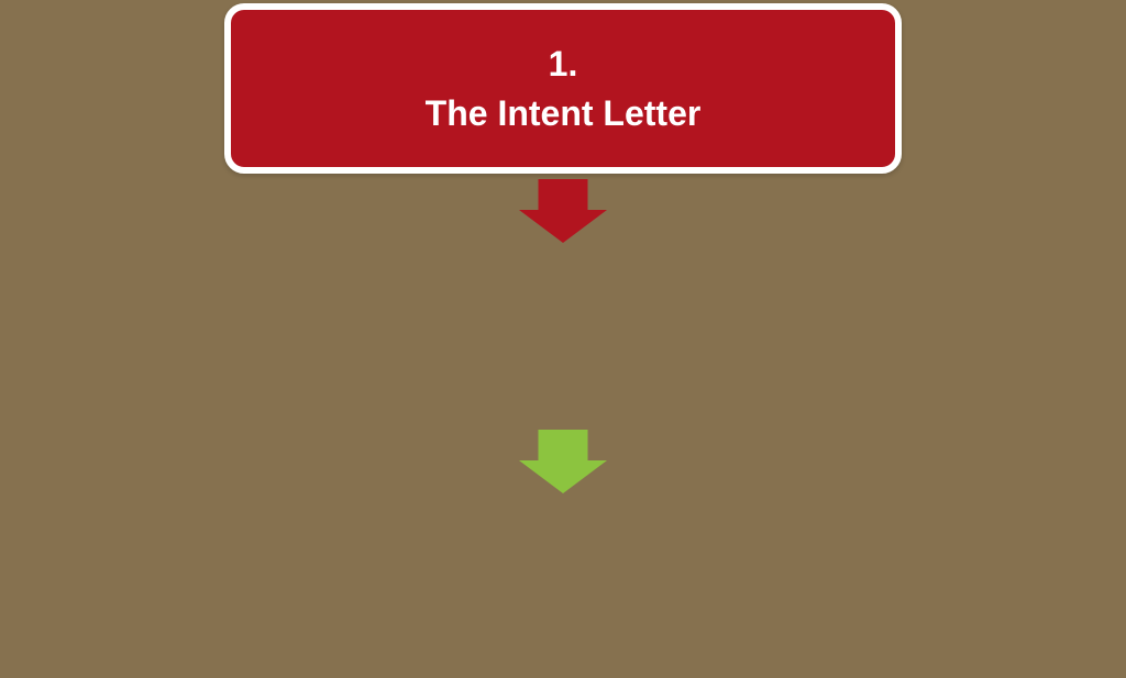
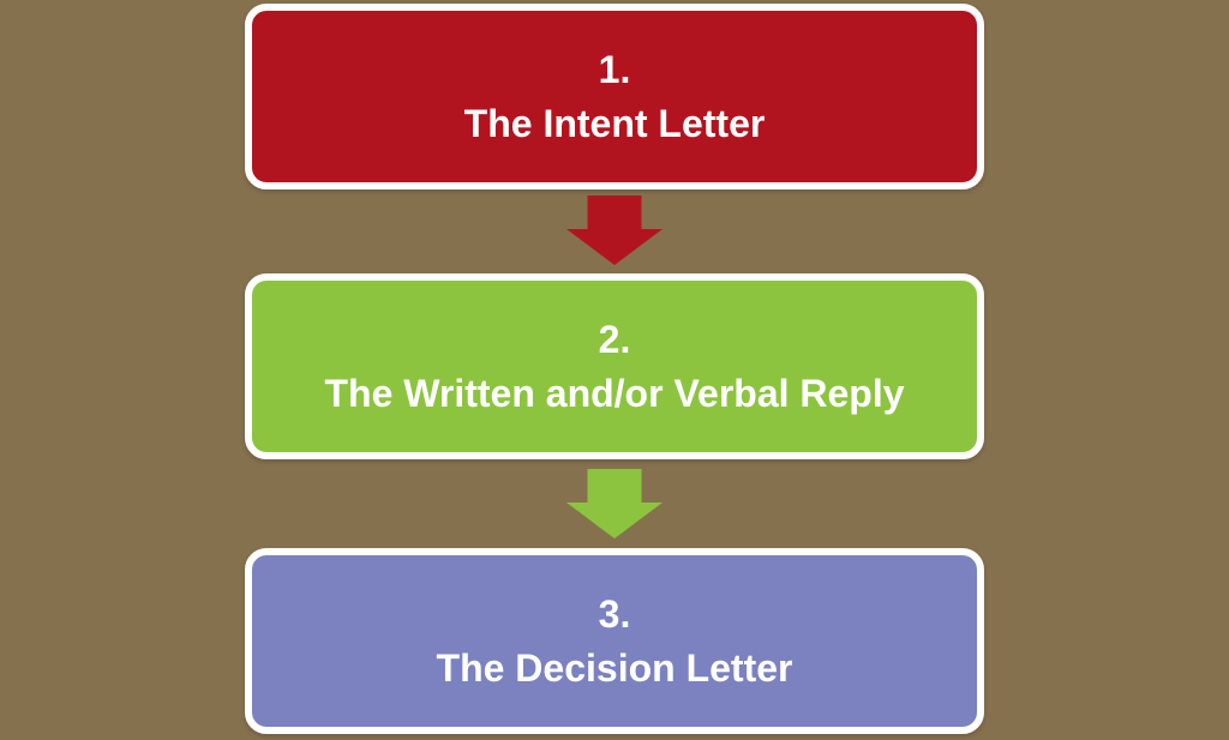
  1.
  The Intent Letter
+ 2.
+ The Written and/or Verbal Reply
+ 3.
+ The Decision Letter
